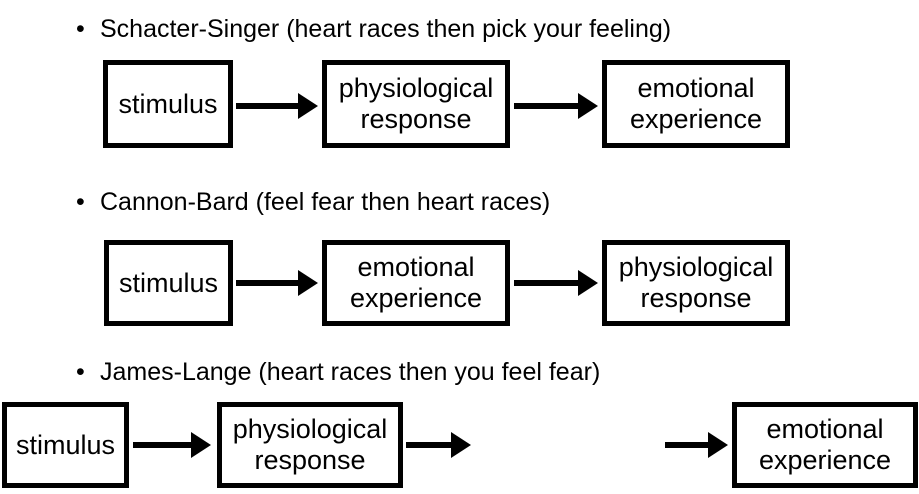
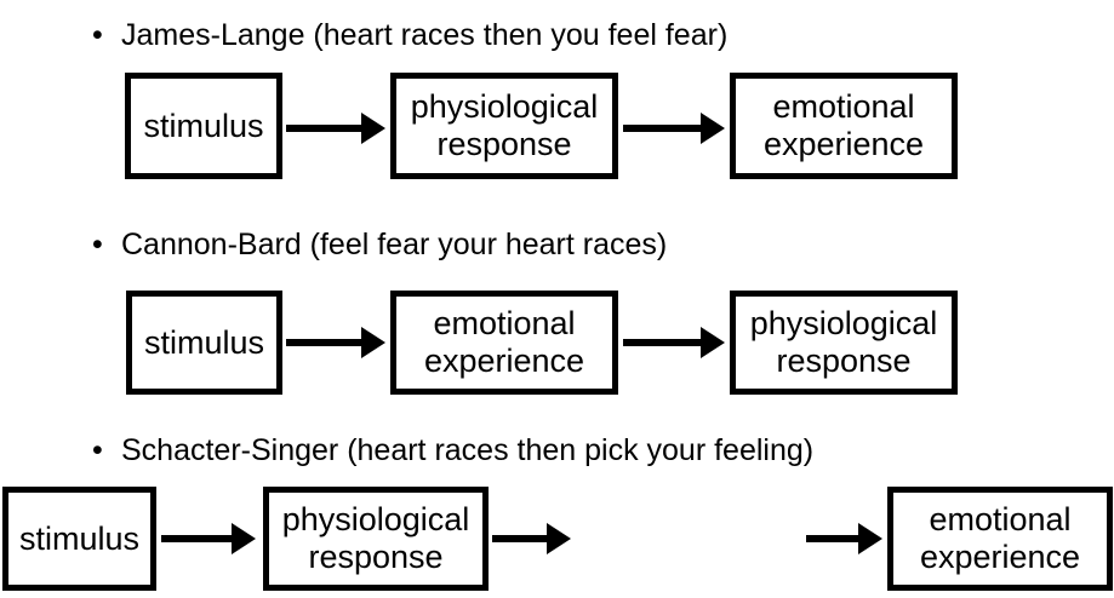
  •
- Schacter-Singer (heart races then pick your feeling)
+ James-Lange (heart races then you feel fear)
  stimulus
  physiological
  response
  emotional
  experience
  •
- Cannon-Bard (feel fear then heart races)
+ Cannon-Bard (feel fear your heart races)
  stimulus
  emotional
  experience
  physiological
  response
  •
- James-Lange (heart races then you feel fear)
+ Schacter-Singer (heart races then pick your feeling)
  stimulus
  physiological
  response
  emotional
  experience
